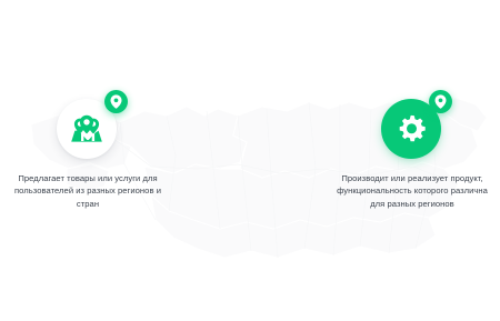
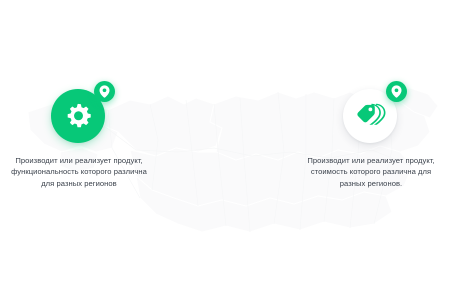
- Предлагает товары или услуги для пользователей из разных регионов и стран
  Производит или реализует продукт, функциональность которого различна для разных регионов
+ Производит или реализует продукт, стоимость которого различна для разных регионов.
